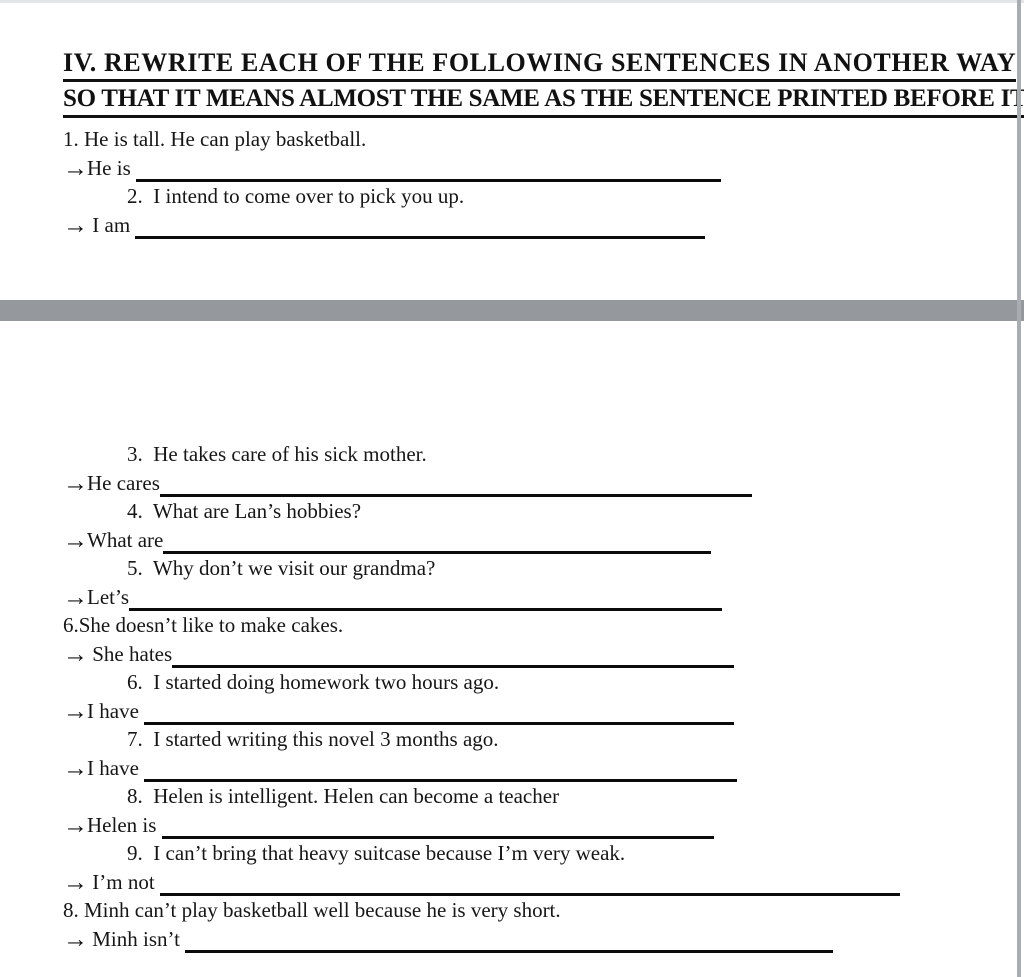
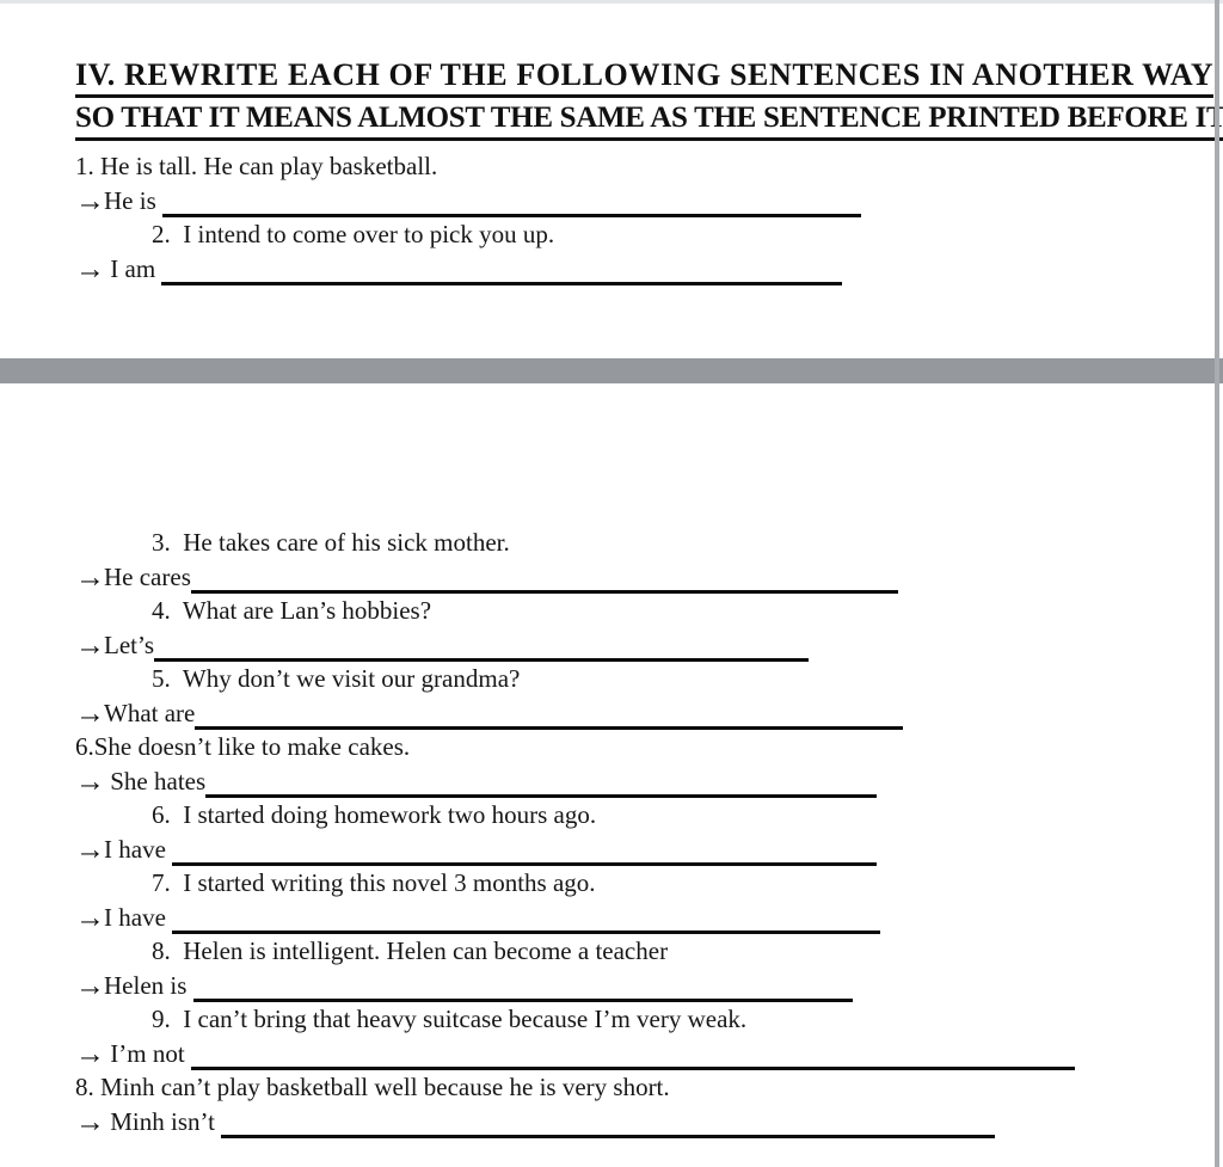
  IV. REWRITE EACH OF THE FOLLOWING SENTENCES IN ANOTHER WAY
  SO THAT IT MEANS ALMOST THE SAME AS THE SENTENCE PRINTED BEFORE I
  1. He is tall. He can play basketball.
  →He is
  2. I intend to come over to pick you up.
  → I am
  3. He takes care of his sick mother.
  →He cares
  4. What are Lan’s hobbies?
- →What are
+ →Let’s
  5. Why don’t we visit our grandma?
- →Let’s
+ →What are
  6.She doesn’t like to make cakes.
  → She hates
  6. I started doing homework two hours ago.
  →I have
  7. I started writing this novel 3 months ago.
  →I have
  8. Helen is intelligent. Helen can become a teacher
  →Helen is
  9. I can’t bring that heavy suitcase because I’m very weak.
  → I’m not
  8. Minh can’t play basketball well because he is very short.
  → Minh isn’t
